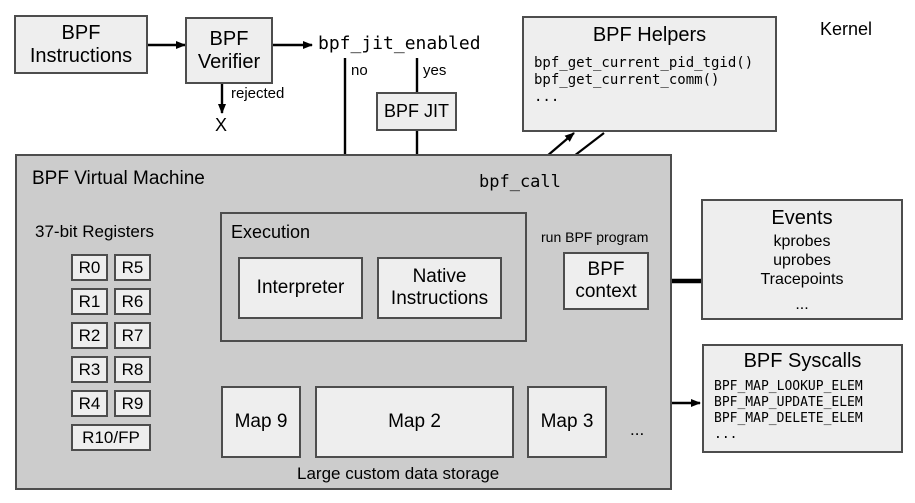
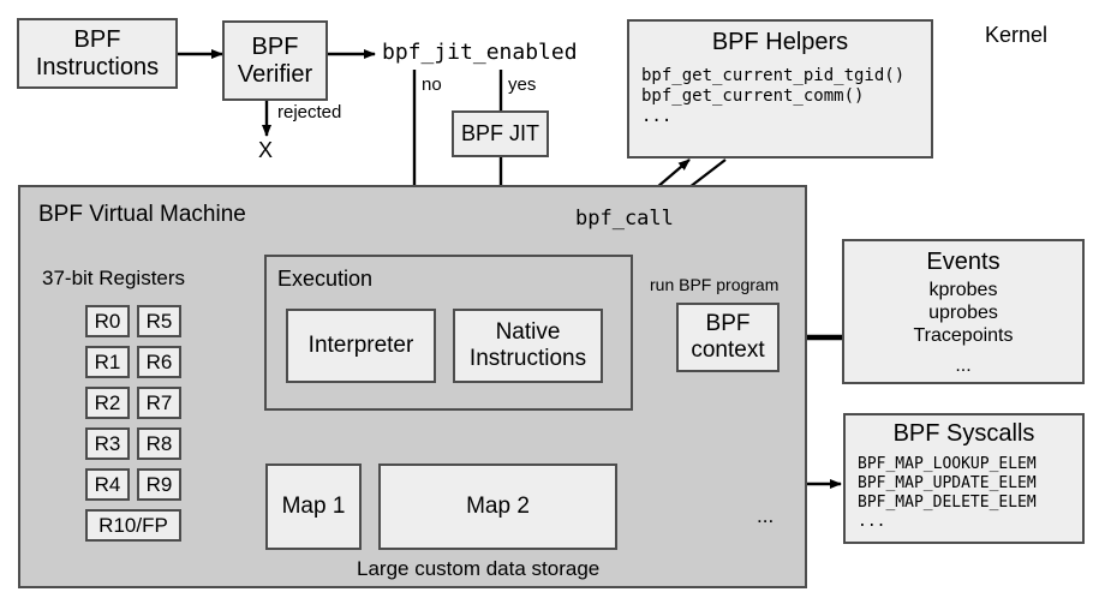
  BPF
  Instructions
  BPF
  Verifier
  rejected
  X
  bpf_jit_enabled
  no
  yes
  BPF JIT
  BPF Helpers
  bpf_get_current_pid_tgid()
  bpf_get_current_comm()
  ...
  Kernel
  BPF Virtual Machine
  37-bit Registers
  R0
  R1
  R2
  R3
  R4
  R5
  R6
  R7
  R8
  R9
  R10/FP
  Execution
  Interpreter
  Native
  Instructions
  bpf_call
  run BPF program
  BPF
  context
- Map 9
+ Map 1
  Map 2
- Map 3
  ...
  Large custom data storage
  Events
  kprobes
  uprobes
  Tracepoints
  ...
  BPF Syscalls
  BPF_MAP_LOOKUP_ELEM
  BPF_MAP_UPDATE_ELEM
  BPF_MAP_DELETE_ELEM
  ...
